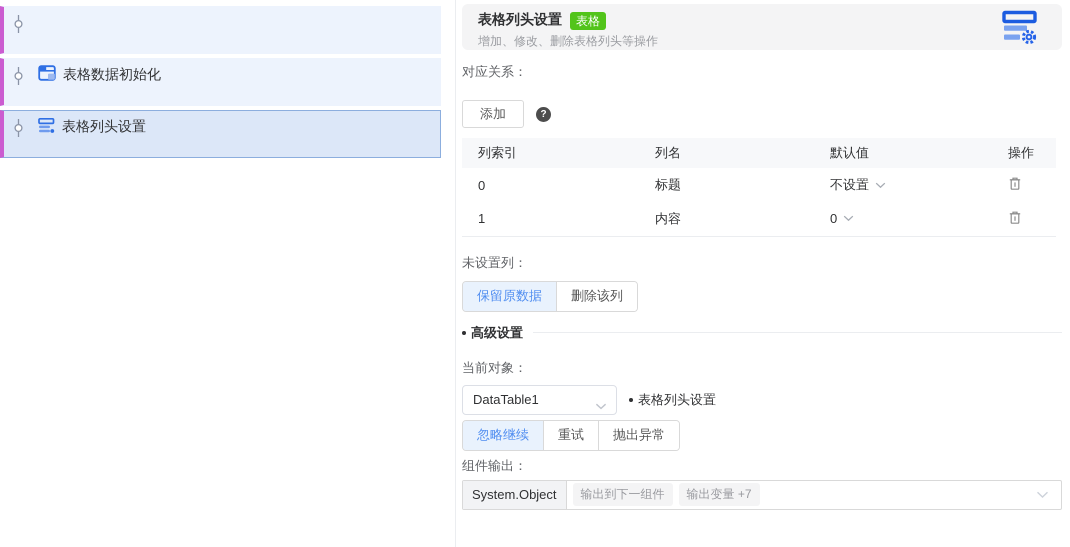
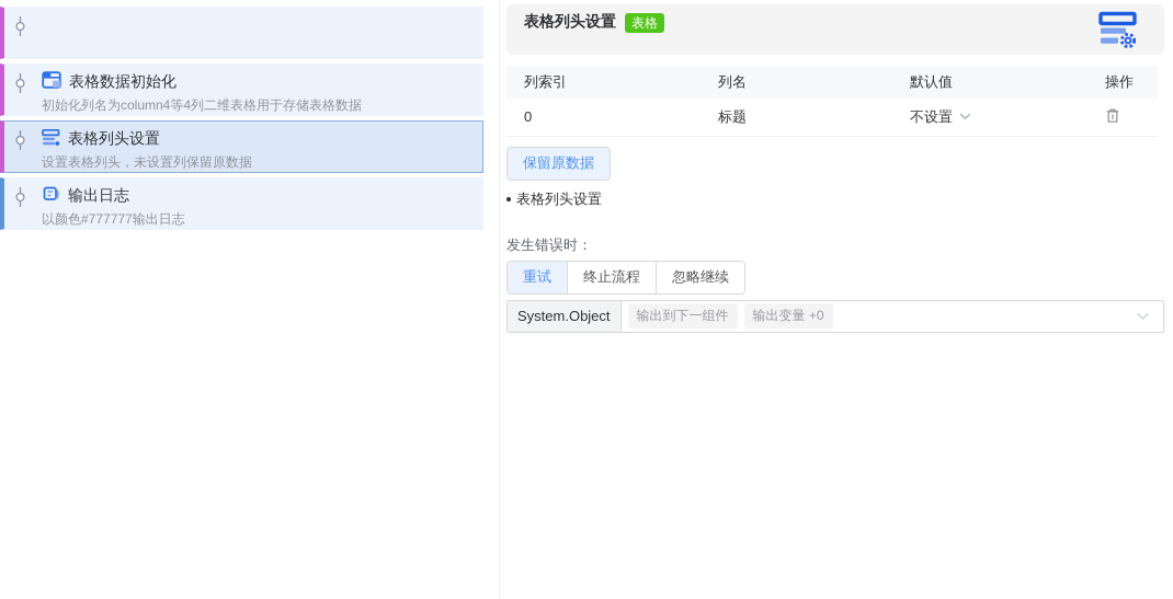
  表格数据初始化
+ 初始化列名为column4等4列二维表格用于存储表格数据
  表格列头设置
+ 设置表格列头，未设置列保留原数据
+ 输出日志
+ 以颜色#777777输出日志
  表格列头设置
  表格
- 增加、修改、删除表格列头等操作
- 对应关系：
- 添加
- ?
  列索引	列名	默认值	操作
  0	标题	不设置
- 1	内容	0
- 未设置列：
  保留原数据
- 删除该列
- 高级设置
- 当前对象：
- DataTable1
  表格列头设置
+ 发生错误时：
- 忽略继续
+ 重试
+ 终止流程
- 重试
+ 忽略继续
- 抛出异常
- 组件输出：
  System.Object
  输出到下一组件
- 输出变量 +7
+ 输出变量 +0
